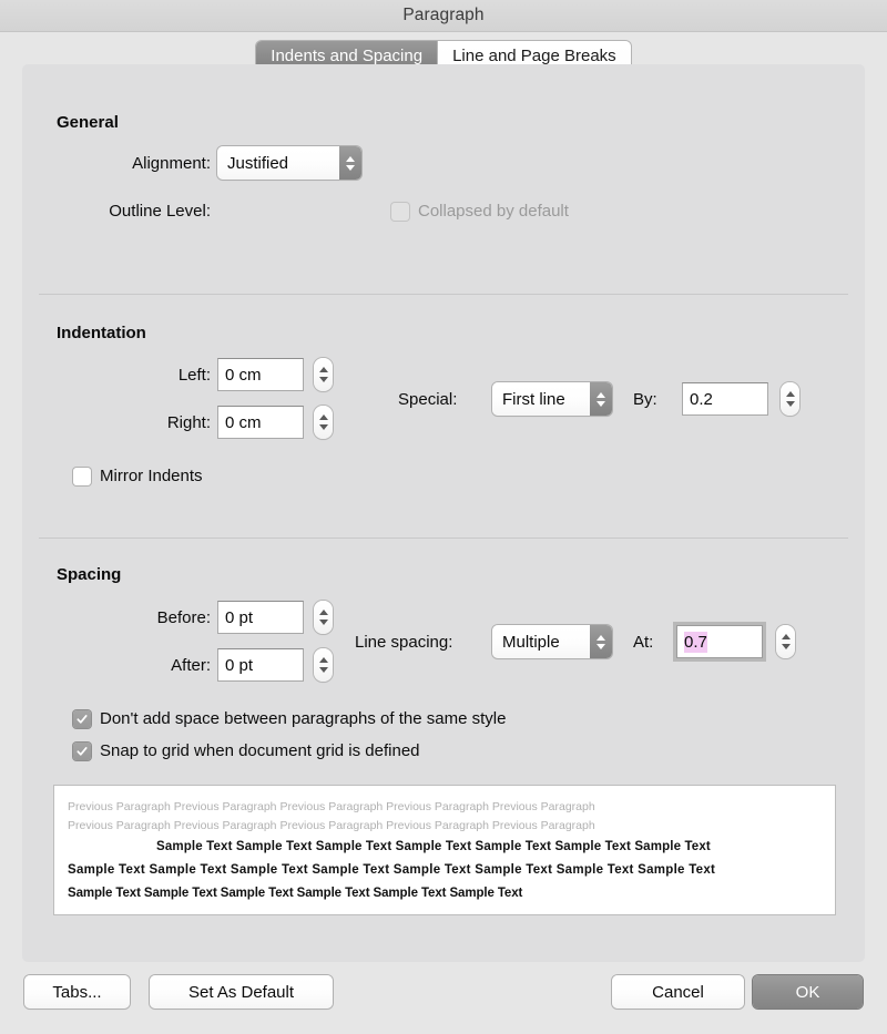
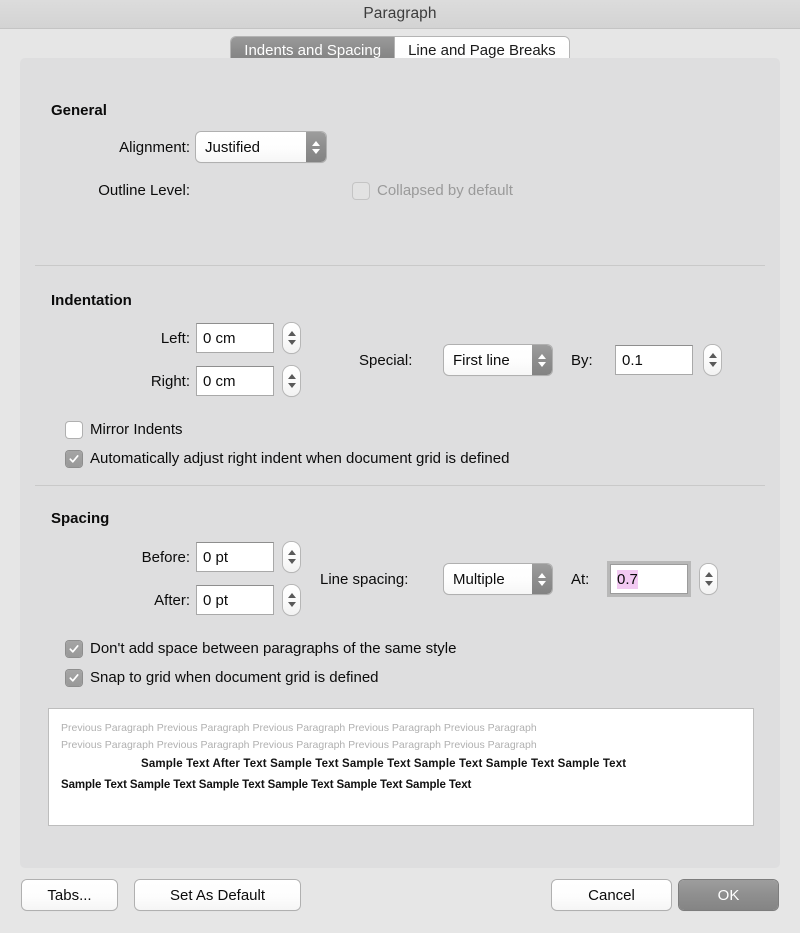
  Paragraph
  Indents and Spacing
  Line and Page Breaks
  General
  Alignment:
  Justified
  Outline Level:
  Collapsed by default
  Indentation
  Left:
  0 cm
  Right:
  0 cm
  Special:
  First line
  By:
- 0.2
+ 0.1
  Mirror Indents
+ Automatically adjust right indent when document grid is defined
  Spacing
  Before:
  0 pt
  After:
  0 pt
  Line spacing:
  Multiple
  At:
  0.7
  Don't add space between paragraphs of the same style
  Snap to grid when document grid is defined
  Previous Paragraph Previous Paragraph Previous Paragraph Previous Paragraph Previous Paragraph
  Previous Paragraph Previous Paragraph Previous Paragraph Previous Paragraph Previous Paragraph
- Sample Text Sample Text Sample Text Sample Text Sample Text Sample Text Sample Text
+ Sample Text After Text Sample Text Sample Text Sample Text Sample Text Sample Text
- Sample Text Sample Text Sample Text Sample Text Sample Text Sample Text Sample Text Sample Text
  Sample Text Sample Text Sample Text Sample Text Sample Text Sample Text
  Tabs...
  Set As Default
  Cancel
  OK
